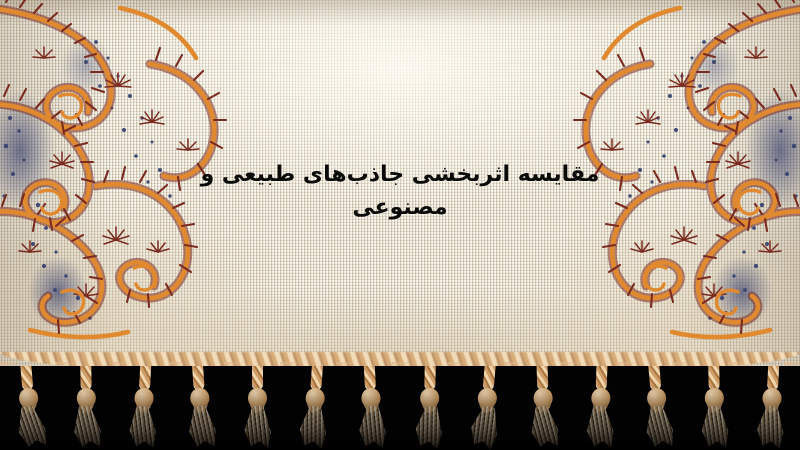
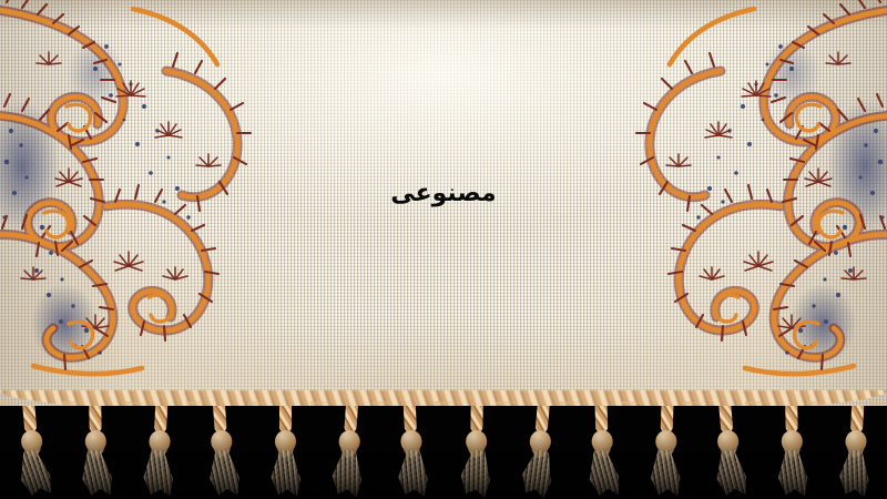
- مقایسه اثربخشی جاذب‌های طبیعی و
  مصنوعی
